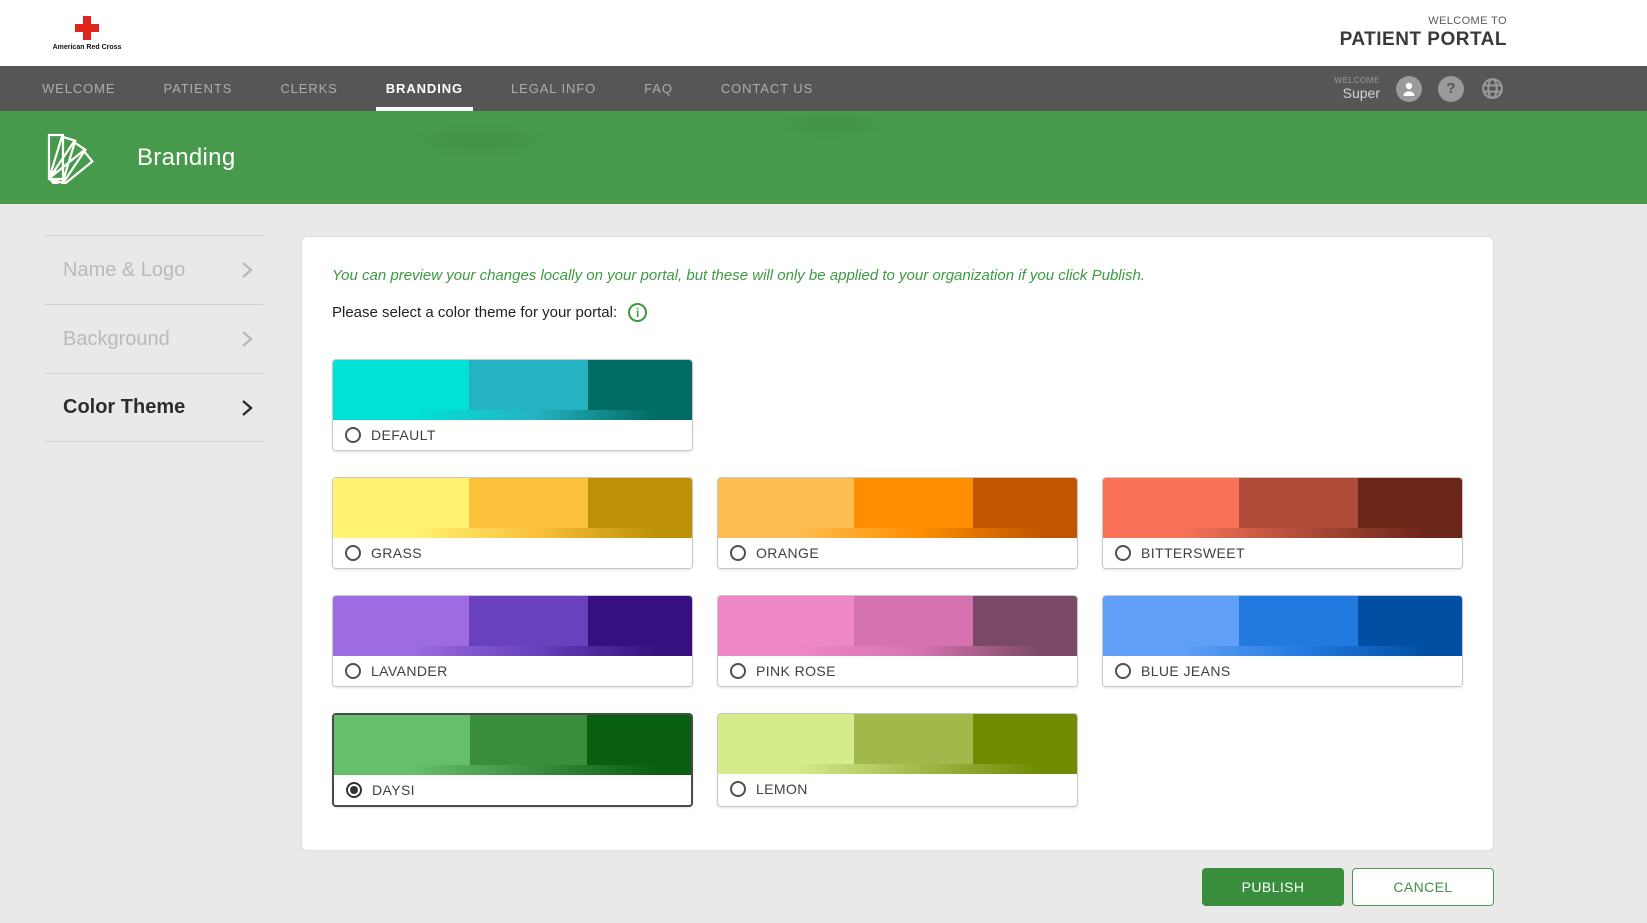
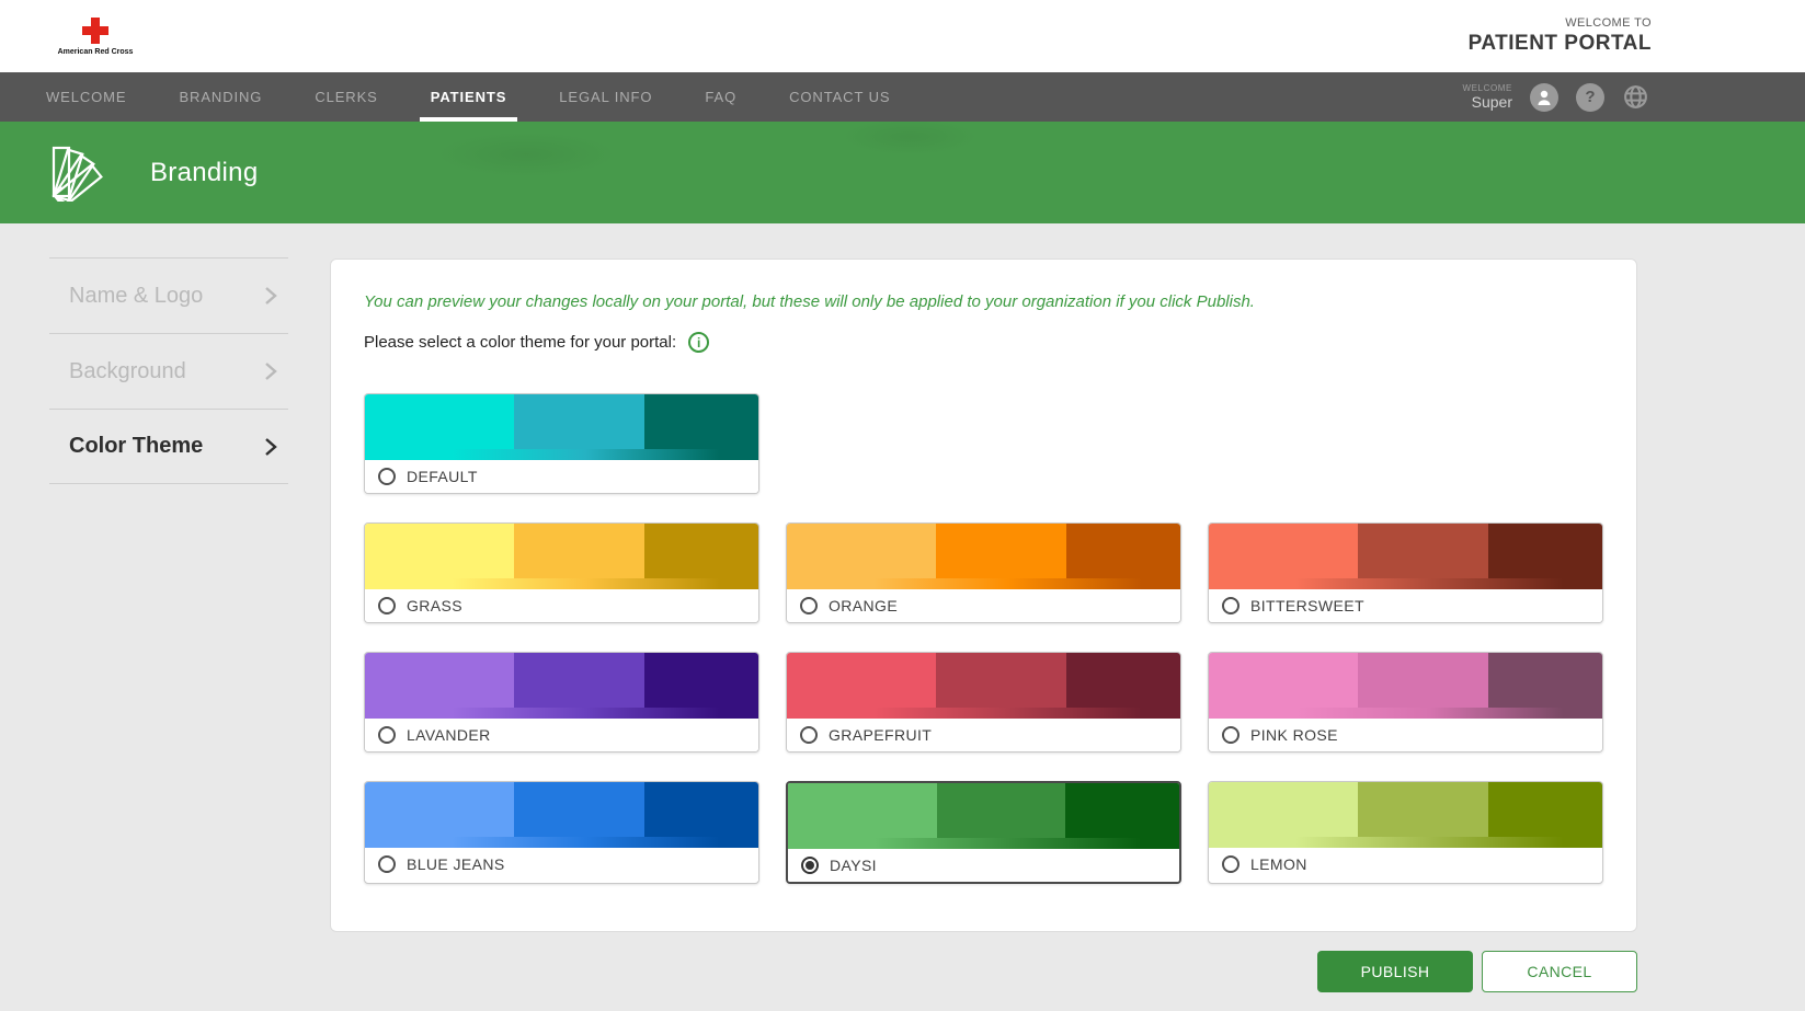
  WELCOME TO
  PATIENT PORTAL
  WELCOME
- PATIENTS
+ BRANDING
  CLERKS
- BRANDING
+ PATIENTS
  LEGAL INFO
  FAQ
  CONTACT US
  WELCOME
  Super
  ?
  Branding
  Name & Logo
  Background
  Color Theme
  You can preview your changes locally on your portal, but these will only be applied to your organization if you click Publish.
  Please select a color theme for your portal:
  i
  DEFAULT
  GRASS
  ORANGE
  BITTERSWEET
  LAVANDER
+ GRAPEFRUIT
  PINK ROSE
  BLUE JEANS
  DAYSI
  LEMON
  PUBLISH
  CANCEL
